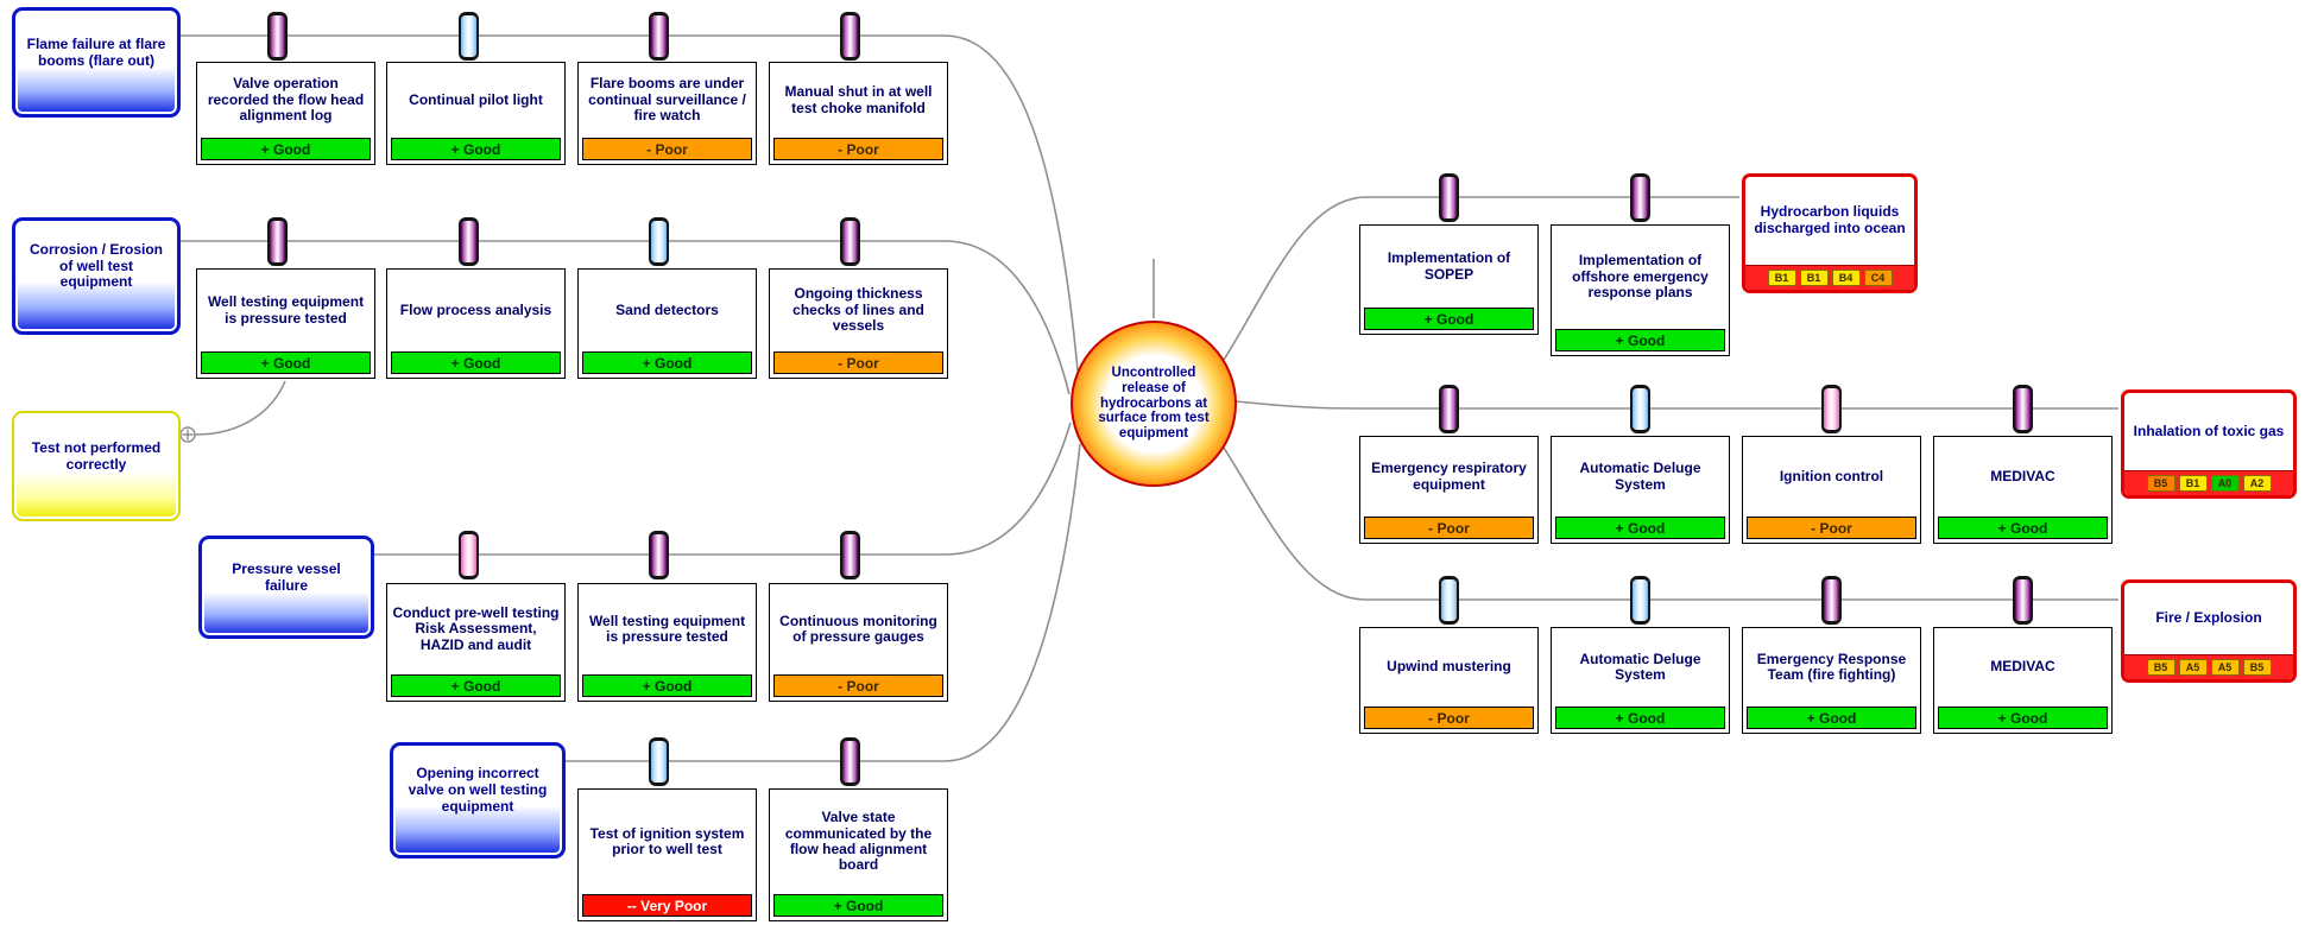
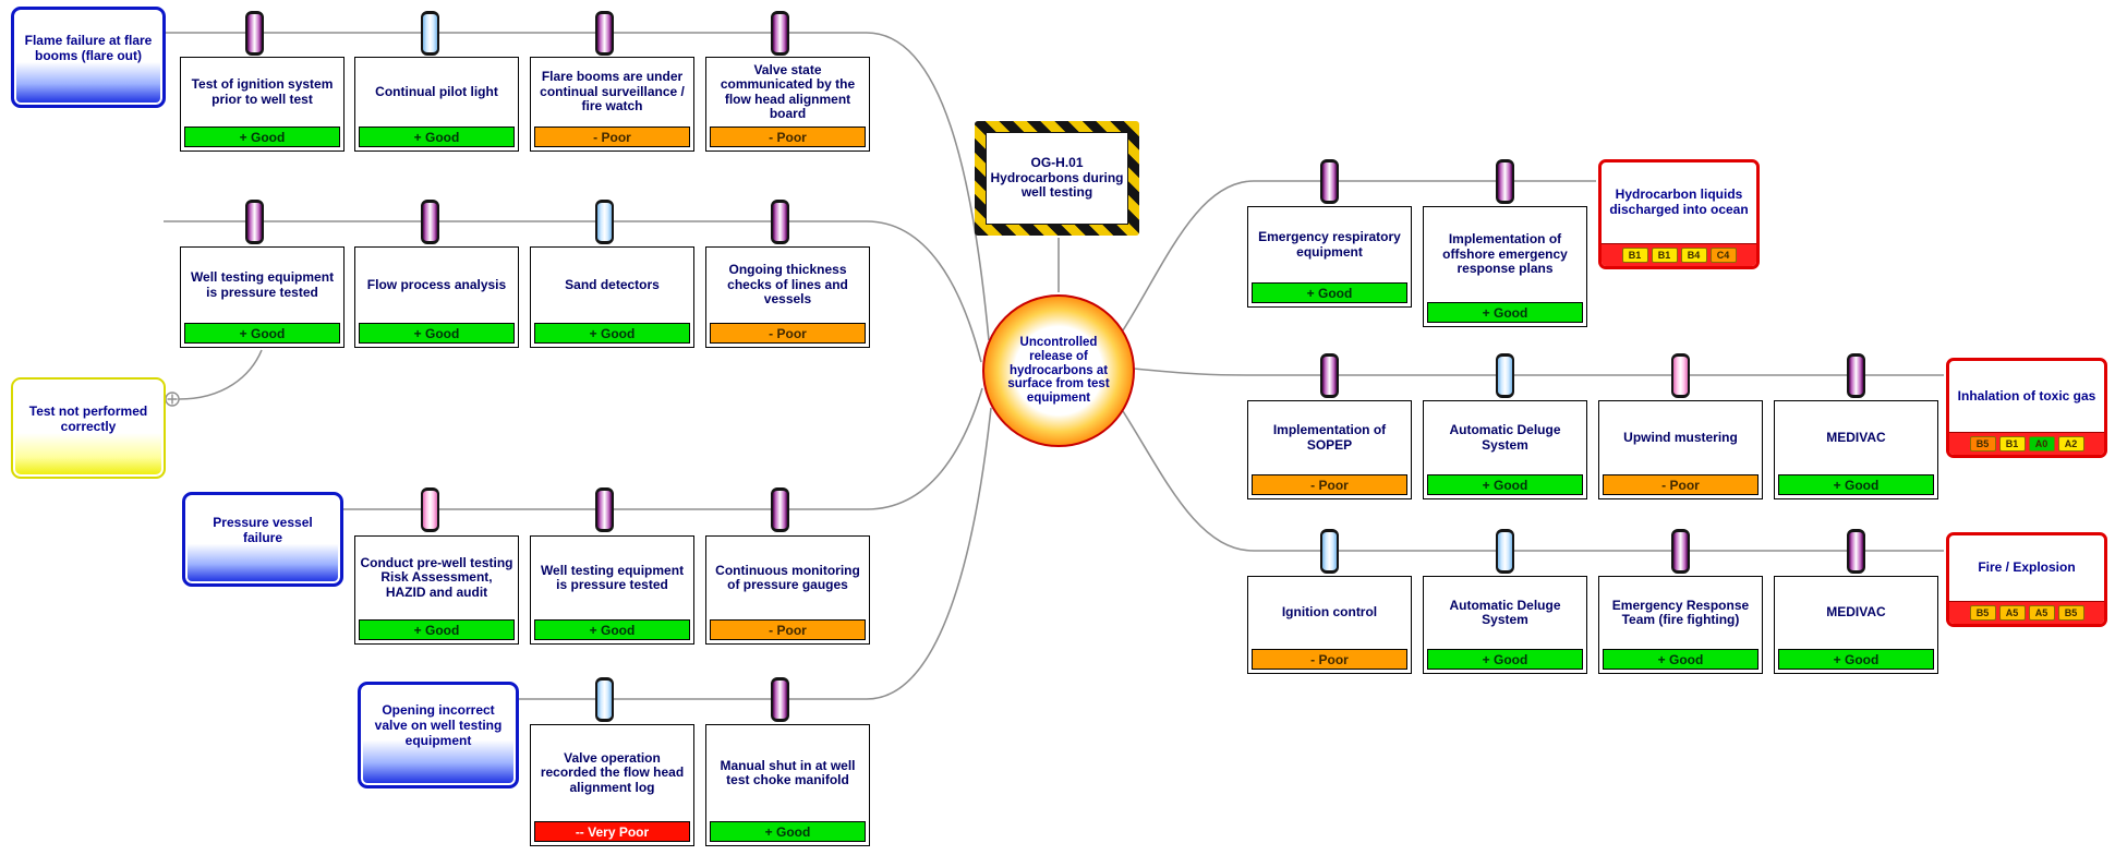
  Flame failure at flare booms (flare out)
- Corrosion / Erosion of well test equipment
  Test not performed correctly
  Pressure vessel failure
  Opening incorrect valve on well testing equipment
- Valve operation recorded the flow head alignment log
+ Test of ignition system prior to well test
  + Good
  Continual pilot light
  + Good
  Flare booms are under continual surveillance / fire watch
  - Poor
- Manual shut in at well test choke manifold
+ Valve state communicated by the flow head alignment board
  - Poor
  Well testing equipment is pressure tested
  + Good
  Flow process analysis
  + Good
  Sand detectors
  + Good
  Ongoing thickness checks of lines and vessels
  - Poor
  Conduct pre-well testing Risk Assessment, HAZID and audit
  + Good
  Well testing equipment is pressure tested
  + Good
  Continuous monitoring of pressure gauges
  - Poor
- Test of ignition system prior to well test
+ Valve operation recorded the flow head alignment log
  -- Very Poor
- Valve state communicated by the flow head alignment board
+ Manual shut in at well test choke manifold
  + Good
+ OG-H.01 Hydrocarbons during well testing
  Uncontrolled release of hydrocarbons at surface from test equipment
- Implementation of SOPEP
+ Emergency respiratory equipment
  + Good
  Implementation of offshore emergency response plans
  + Good
- Emergency respiratory equipment
+ Implementation of SOPEP
  - Poor
  Automatic Deluge System
  + Good
- Ignition control
+ Upwind mustering
  - Poor
  MEDIVAC
  + Good
- Upwind mustering
+ Ignition control
  - Poor
  Automatic Deluge System
  + Good
  Emergency Response Team (fire fighting)
  + Good
  MEDIVAC
  + Good
  Hydrocarbon liquids discharged into ocean
  B1
  B1
  B4
  C4
  Inhalation of toxic gas
  B5
  B1
  A0
  A2
  Fire / Explosion
  B5
  A5
  A5
  B5
